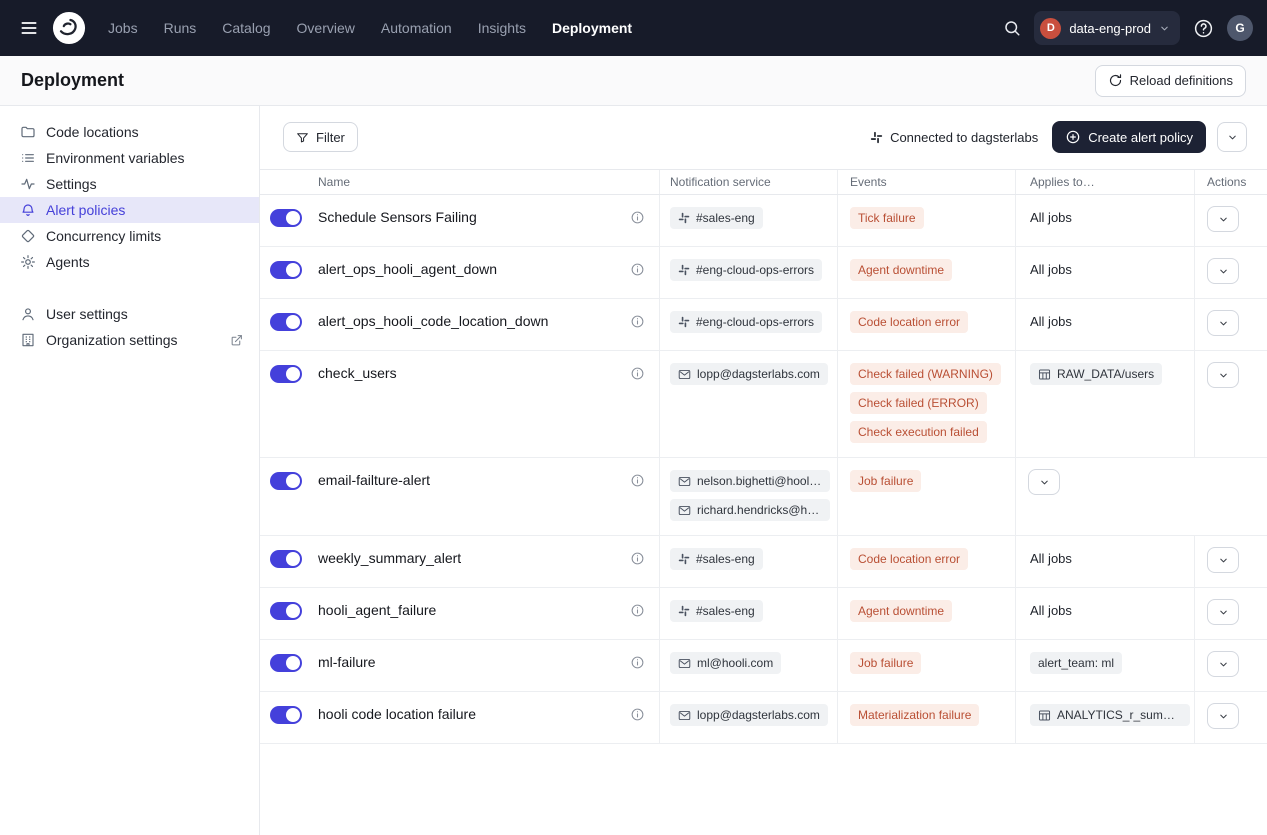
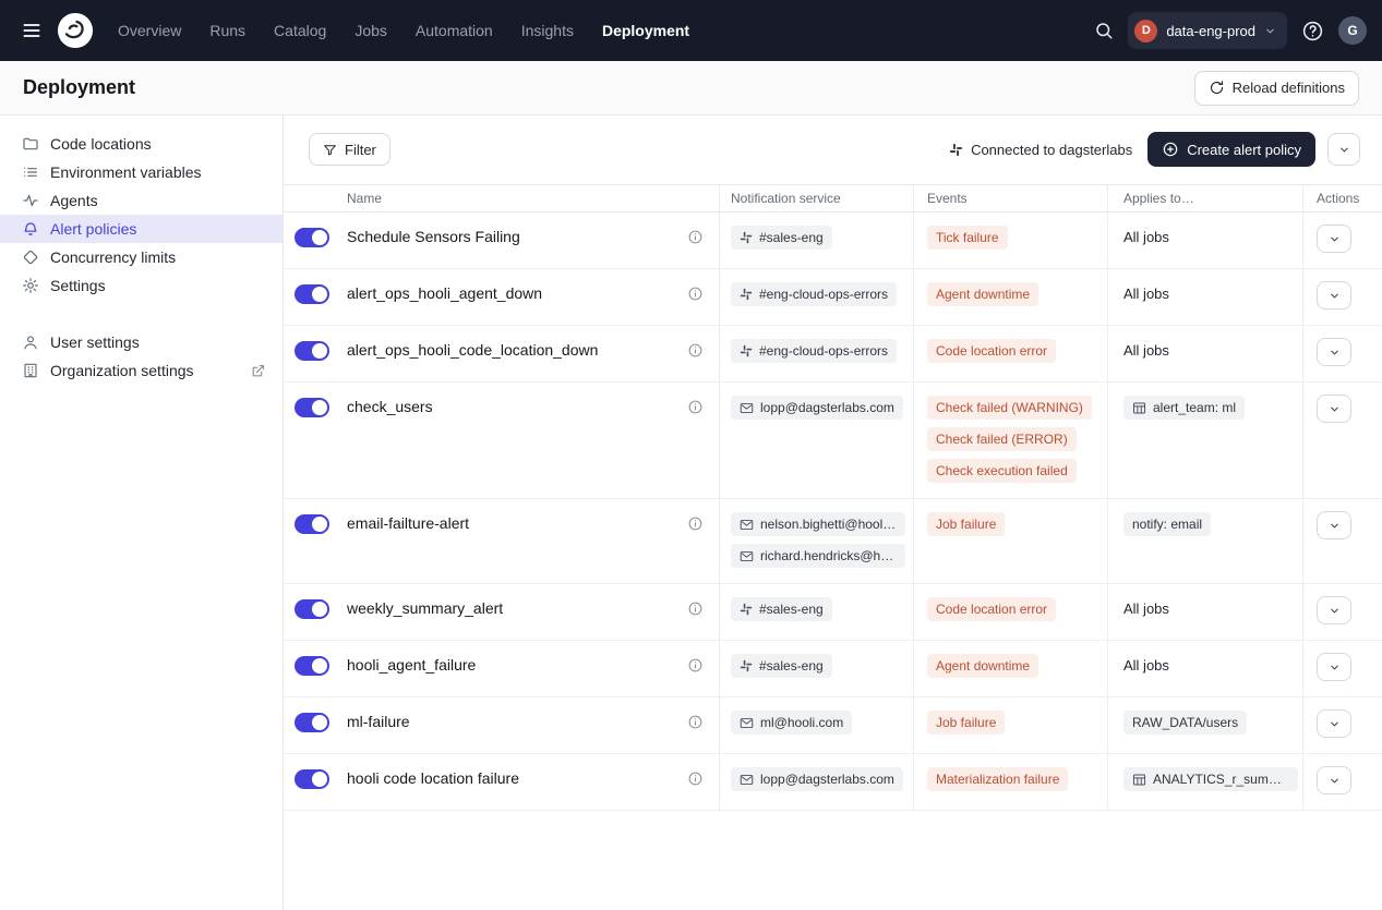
- Jobs
+ Overview
  Runs
  Catalog
- Overview
+ Jobs
  Automation
  Insights
  Deployment
  D
  data-eng-prod
  G
  Deployment
  Reload definitions
  Code locations
  Environment variables
- Settings
+ Agents
  Alert policies
  Concurrency limits
- Agents
+ Settings
  User settings
  Organization settings
  Filter
  Connected to dagsterlabs
  Create alert policy
  Name
  Notification service
  Events
  Applies to…
  Actions
  Schedule Sensors Failing
  #sales-eng
  Tick failure
  All jobs
  alert_ops_hooli_agent_down
  #eng-cloud-ops-errors
  Agent downtime
  All jobs
  alert_ops_hooli_code_location_down
  #eng-cloud-ops-errors
  Code location error
  All jobs
  check_users
  lopp@dagsterlabs.com
  Check failed (WARNING)
  Check failed (ERROR)
  Check execution failed
- RAW_DATA/users
+ alert_team: ml
  email-failture-alert
  nelson.bighetti@hooli.c
  richard.hendricks@hool
  Job failure
+ notify: email
  weekly_summary_alert
  #sales-eng
  Code location error
  All jobs
  hooli_agent_failure
  #sales-eng
  Agent downtime
  All jobs
  ml-failure
  ml@hooli.com
  Job failure
- alert_team: ml
+ RAW_DATA/users
  hooli code location failure
  lopp@dagsterlabs.com
  Materialization failure
  ANALYTICS_r_summar
